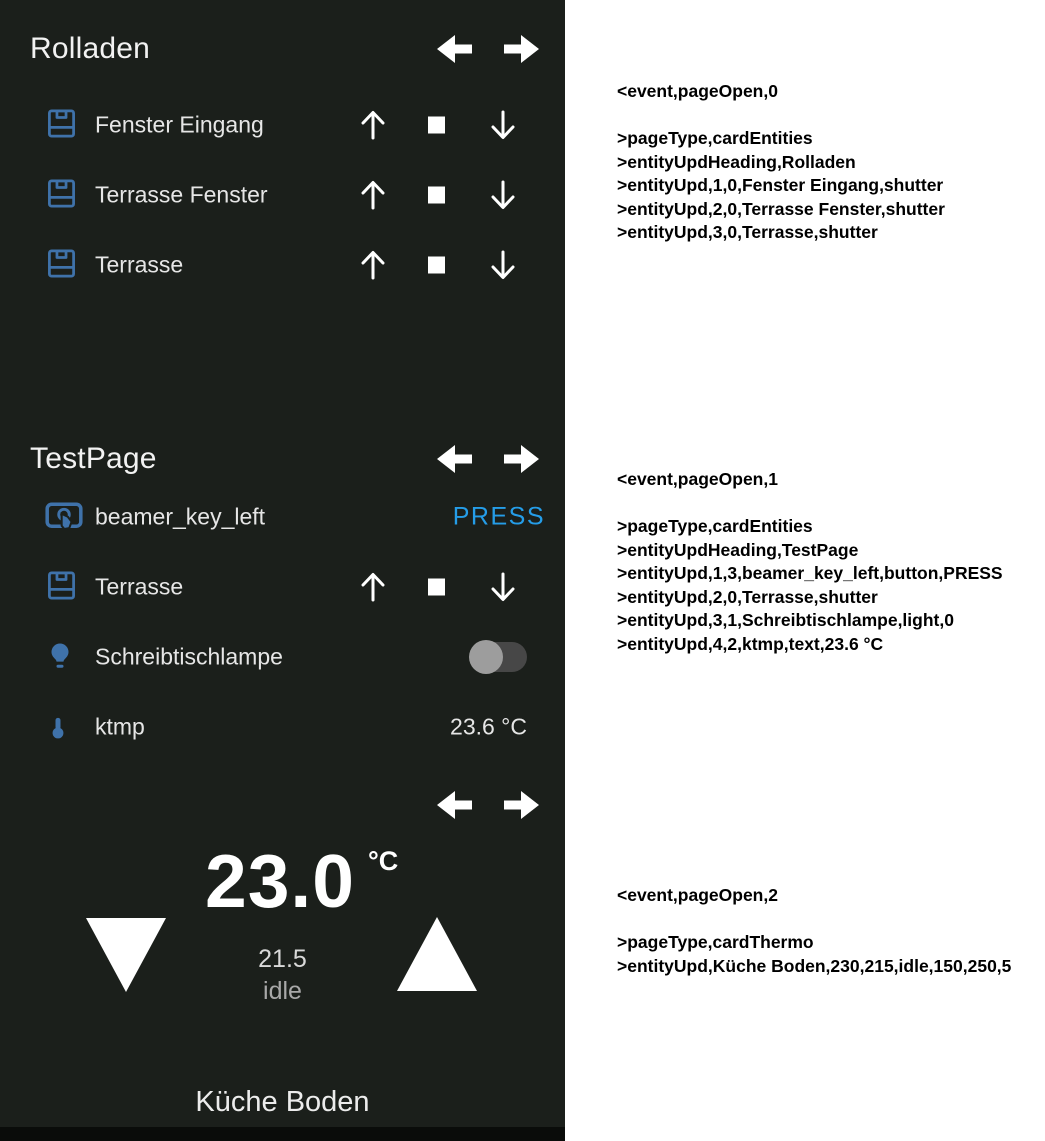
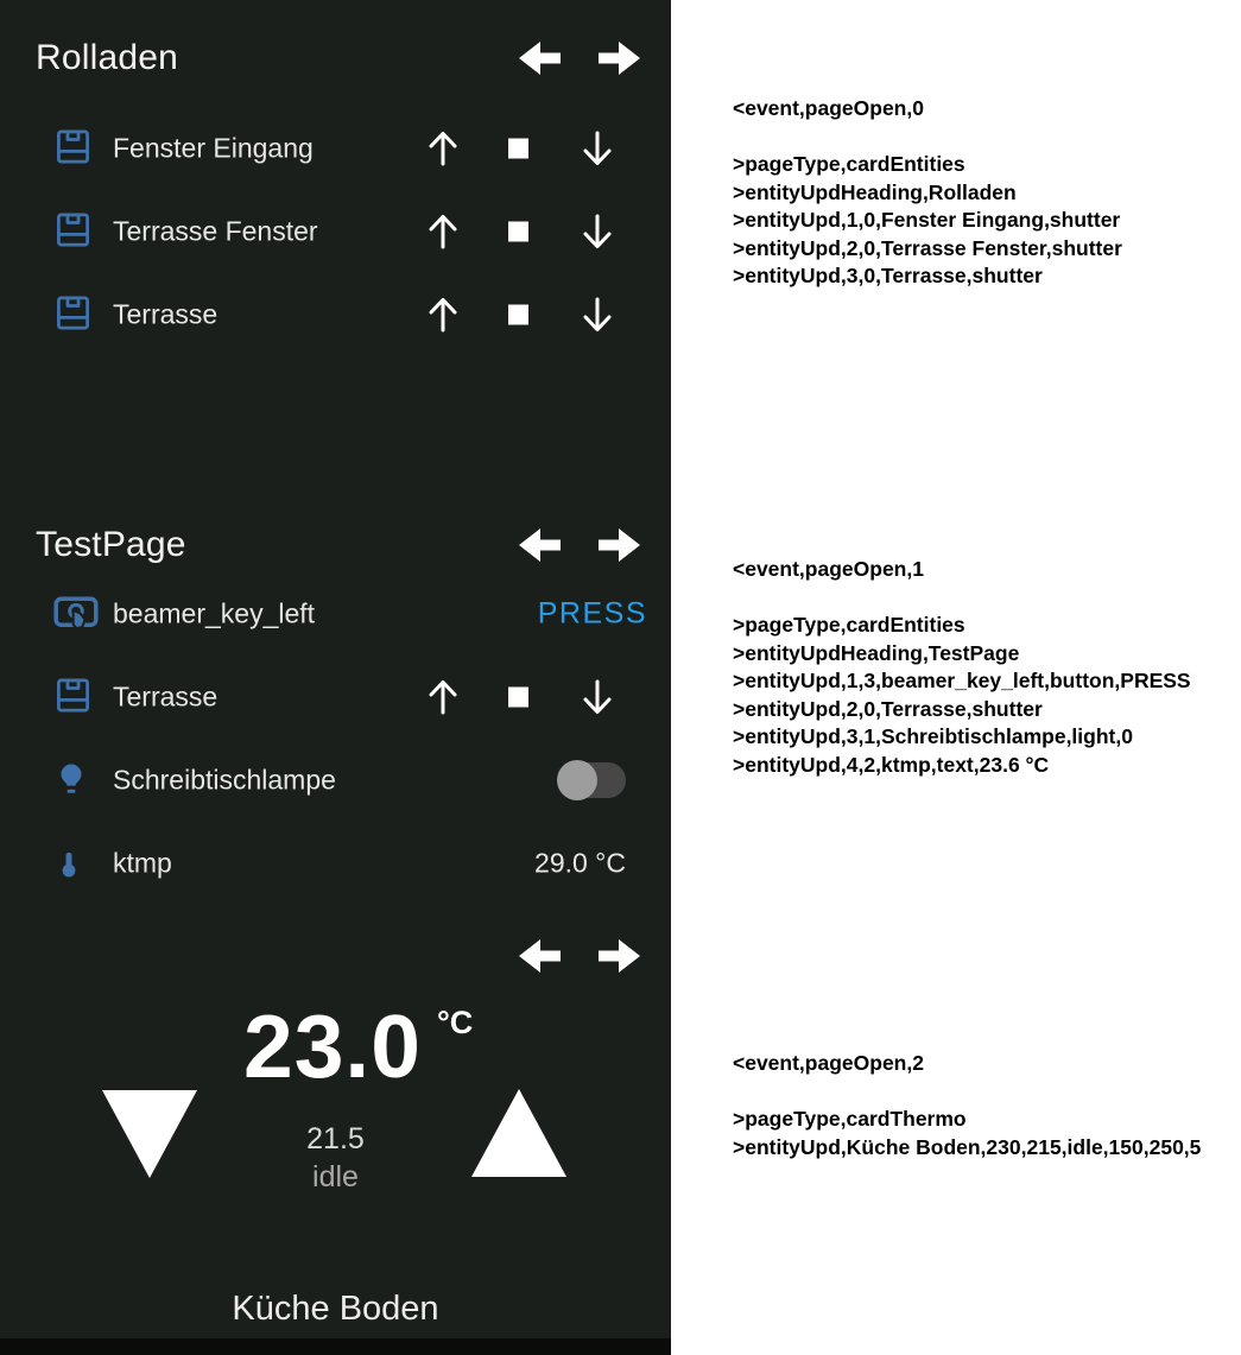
  Rolladen
  Fenster Eingang
  Terrasse Fenster
  Terrasse
  TestPage
  beamer_key_left
  PRESS
  Terrasse
  Schreibtischlampe
  ktmp
- 23.6 °C
+ 29.0 °C
  23.0
  °C
  21.5
  idle
  Küche Boden
  <event,pageOpen,0
  >pageType,cardEntities
  >entityUpdHeading,Rolladen
  >entityUpd,1,0,Fenster Eingang,shutter
  >entityUpd,2,0,Terrasse Fenster,shutter
  >entityUpd,3,0,Terrasse,shutter
  <event,pageOpen,1
  >pageType,cardEntities
  >entityUpdHeading,TestPage
  >entityUpd,1,3,beamer_key_left,button,PRESS
  >entityUpd,2,0,Terrasse,shutter
  >entityUpd,3,1,Schreibtischlampe,light,0
  >entityUpd,4,2,ktmp,text,23.6 °C
  <event,pageOpen,2
  >pageType,cardThermo
  >entityUpd,Küche Boden,230,215,idle,150,250,5
